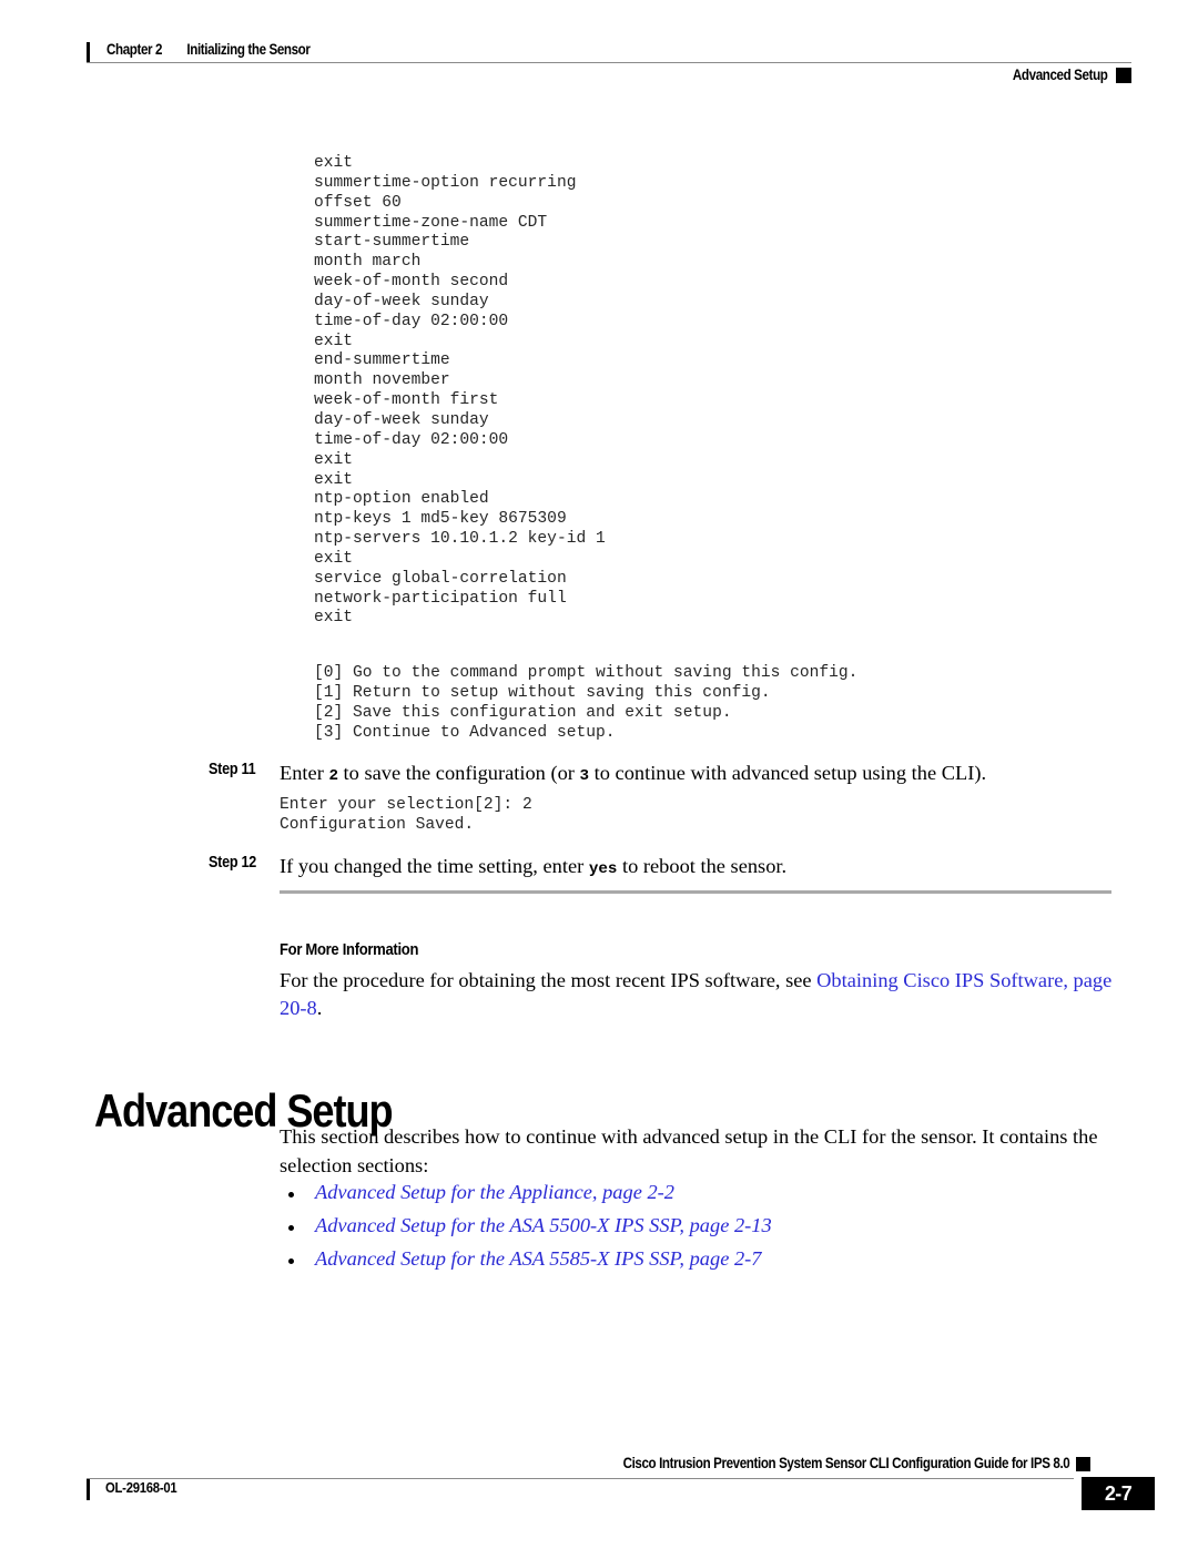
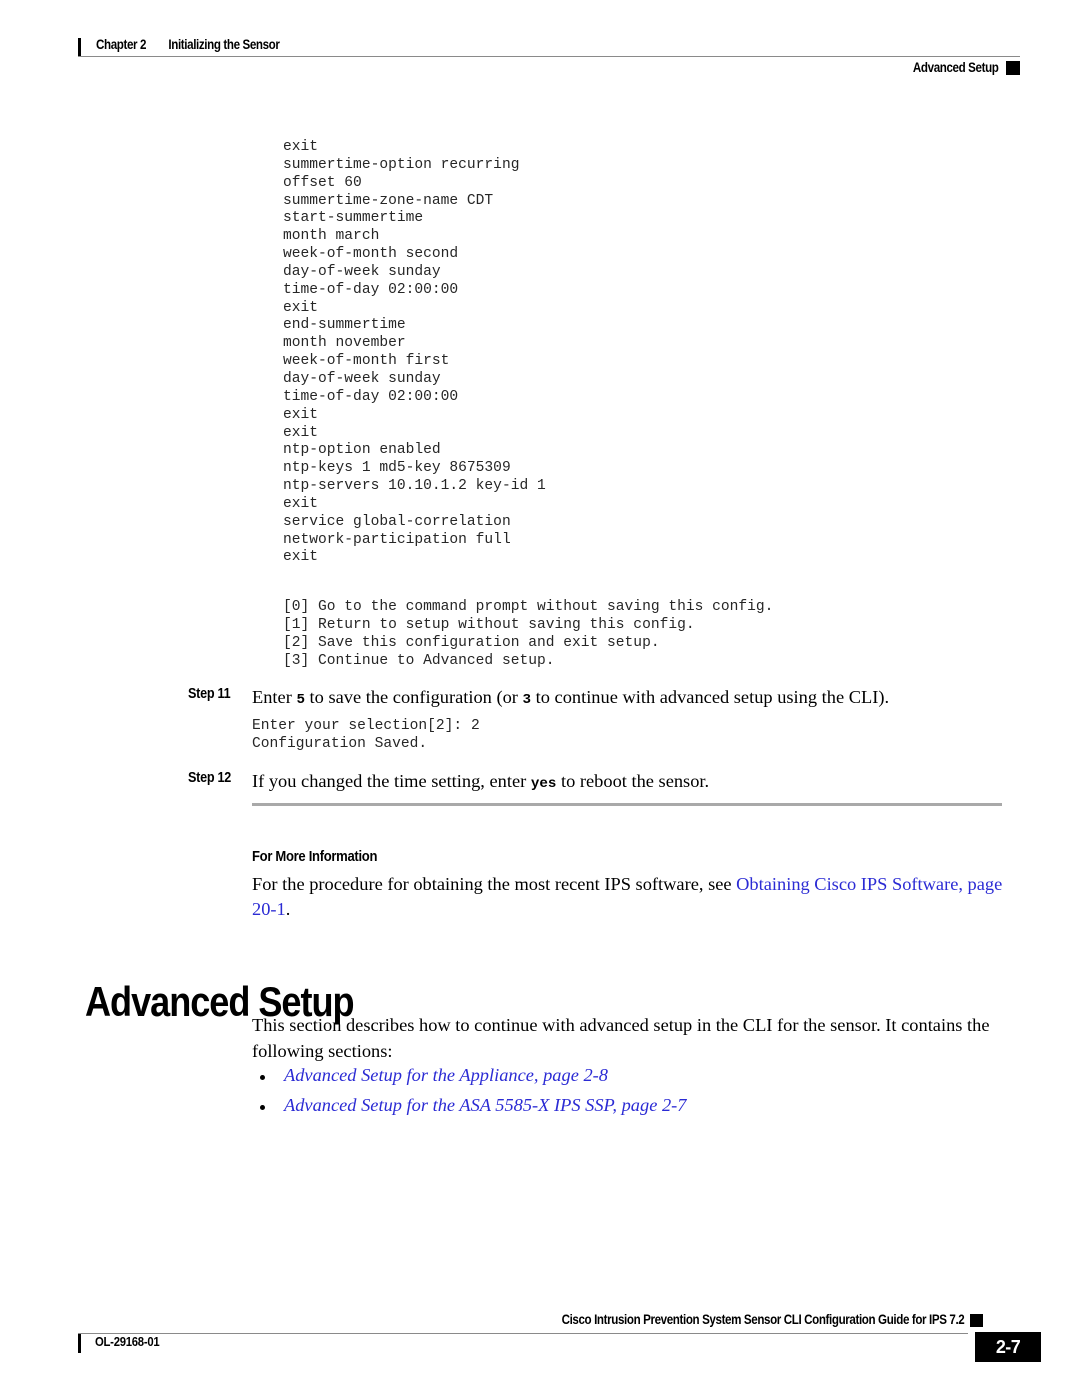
  Chapter 2 Initializing the Sensor
  Advanced Setup
  exit
  summertime-option recurring
  offset 60
  summertime-zone-name CDT
  start-summertime
  month march
  week-of-month second
  day-of-week sunday
  time-of-day 02:00:00
  exit
  end-summertime
  month november
  week-of-month first
  day-of-week sunday
  time-of-day 02:00:00
  exit
  exit
  ntp-option enabled
  ntp-keys 1 md5-key 8675309
  ntp-servers 10.10.1.2 key-id 1
  exit
  service global-correlation
  network-participation full
  exit
  [0] Go to the command prompt without saving this config.
  [1] Return to setup without saving this config.
  [2] Save this configuration and exit setup.
  [3] Continue to Advanced setup.
  Step 11
- Enter 2 to save the configuration (or 3 to continue with advanced setup using the CLI).
+ Enter 5 to save the configuration (or 3 to continue with advanced setup using the CLI).
  Enter your selection[2]: 2
  Configuration Saved.
  Step 12
  If you changed the time setting, enter yes to reboot the sensor.
  For More Information
- For the procedure for obtaining the most recent IPS software, see Obtaining Cisco IPS Software, page 20-8.
+ For the procedure for obtaining the most recent IPS software, see Obtaining Cisco IPS Software, page 20-1.
  Advanced Setup
- This section describes how to continue with advanced setup in the CLI for the sensor. It contains the selection sections:
+ This section describes how to continue with advanced setup in the CLI for the sensor. It contains the following sections:
- Advanced Setup for the Appliance, page 2-2
+ Advanced Setup for the Appliance, page 2-8
- Advanced Setup for the ASA 5500-X IPS SSP, page 2-13
  Advanced Setup for the ASA 5585-X IPS SSP, page 2-7
- Cisco Intrusion Prevention System Sensor CLI Configuration Guide for IPS 8.0
+ Cisco Intrusion Prevention System Sensor CLI Configuration Guide for IPS 7.2
  OL-29168-01
  2-7
